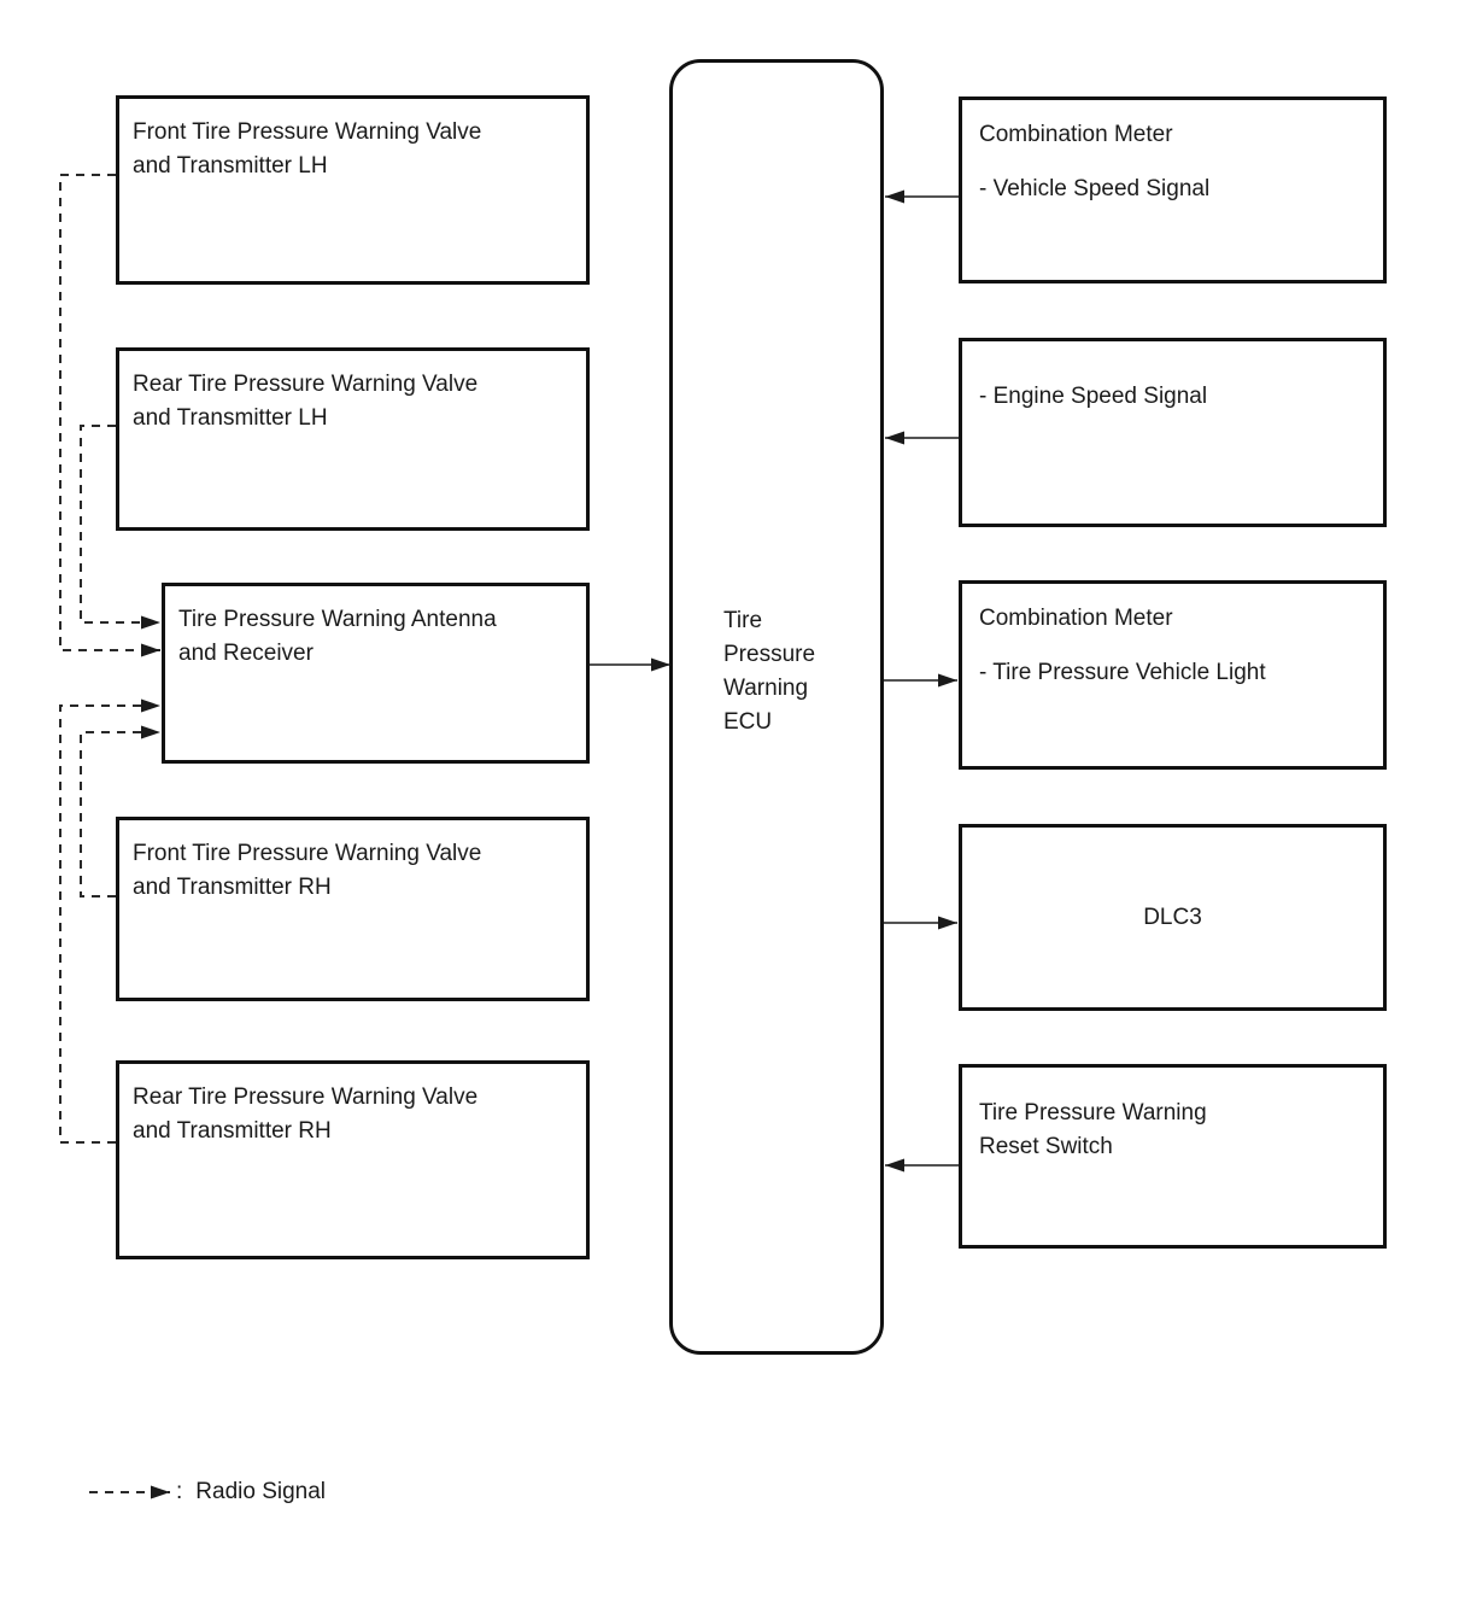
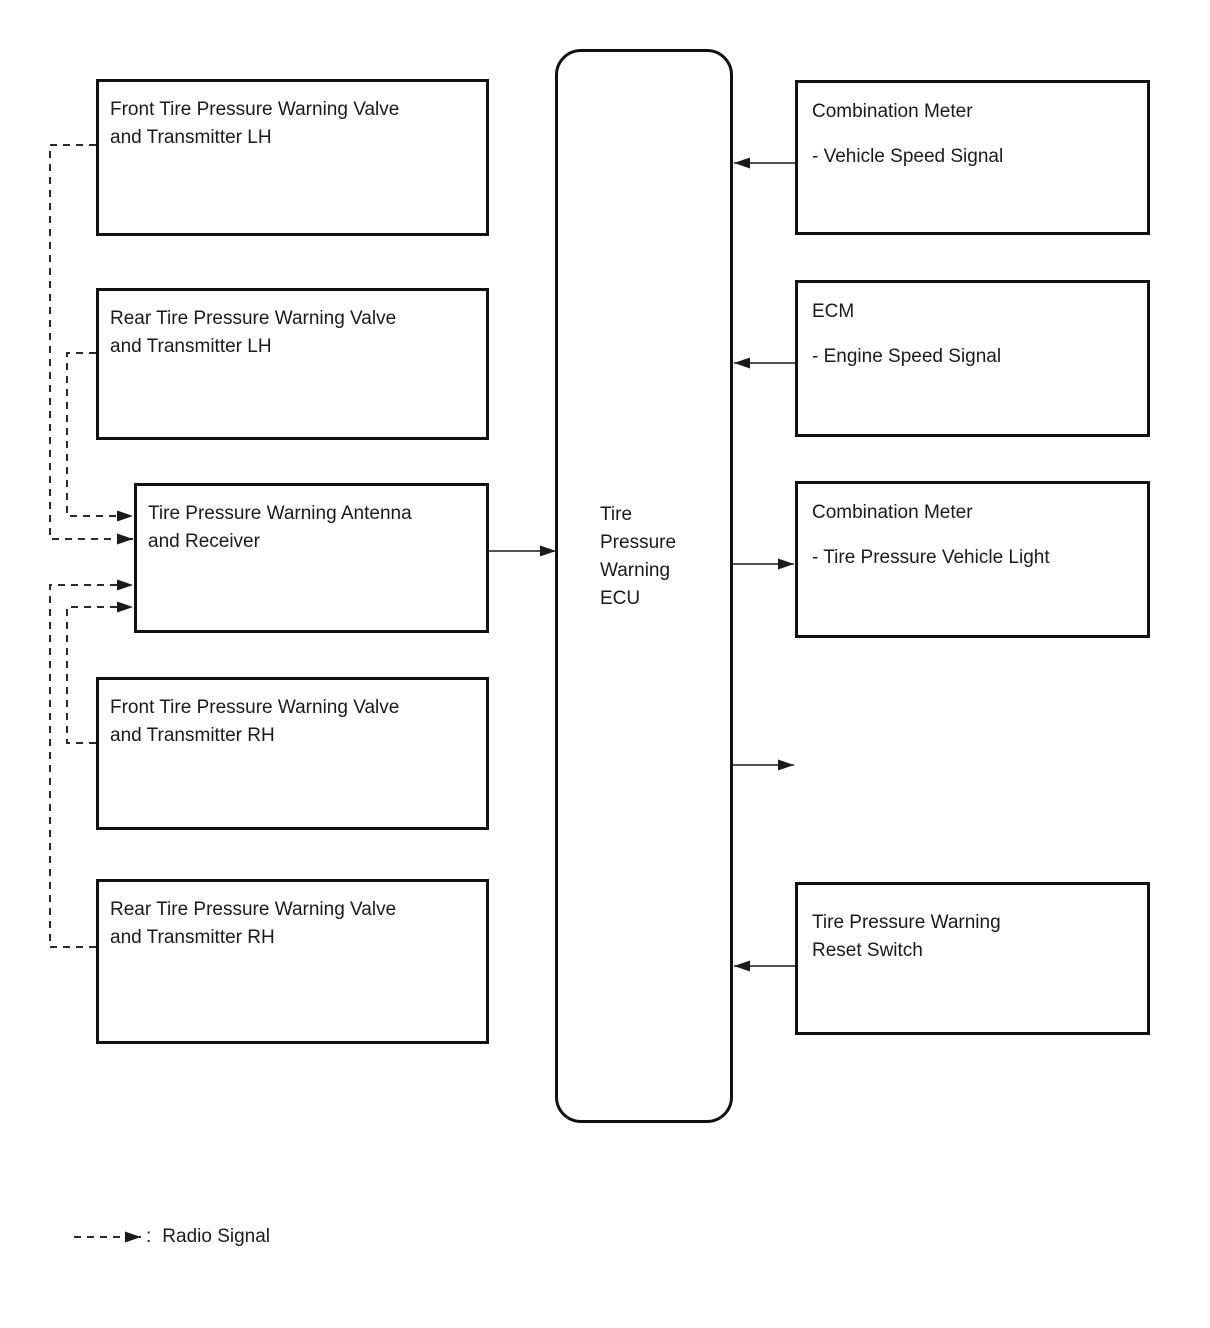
  Front Tire Pressure Warning Valve
  and Transmitter LH
  Rear Tire Pressure Warning Valve
  and Transmitter LH
  Tire Pressure Warning Antenna
  and Receiver
  Front Tire Pressure Warning Valve
  and Transmitter RH
  Rear Tire Pressure Warning Valve
  and Transmitter RH
  Tire
  Pressure
  Warning
  ECU
  Combination Meter
  - Vehicle Speed Signal
+ ECM
  - Engine Speed Signal
  Combination Meter
  - Tire Pressure Vehicle Light
- DLC3
  Tire Pressure Warning
  Reset Switch
  :
  Radio Signal
